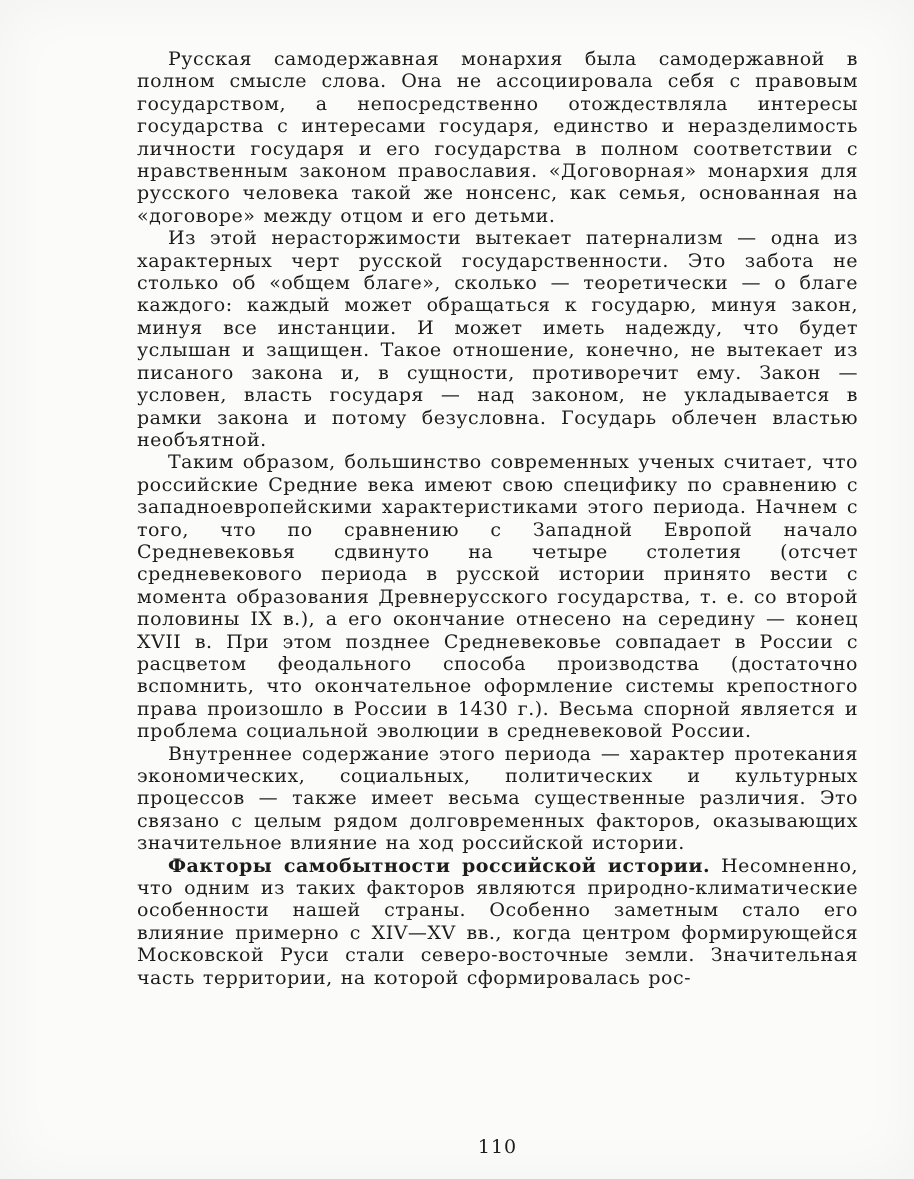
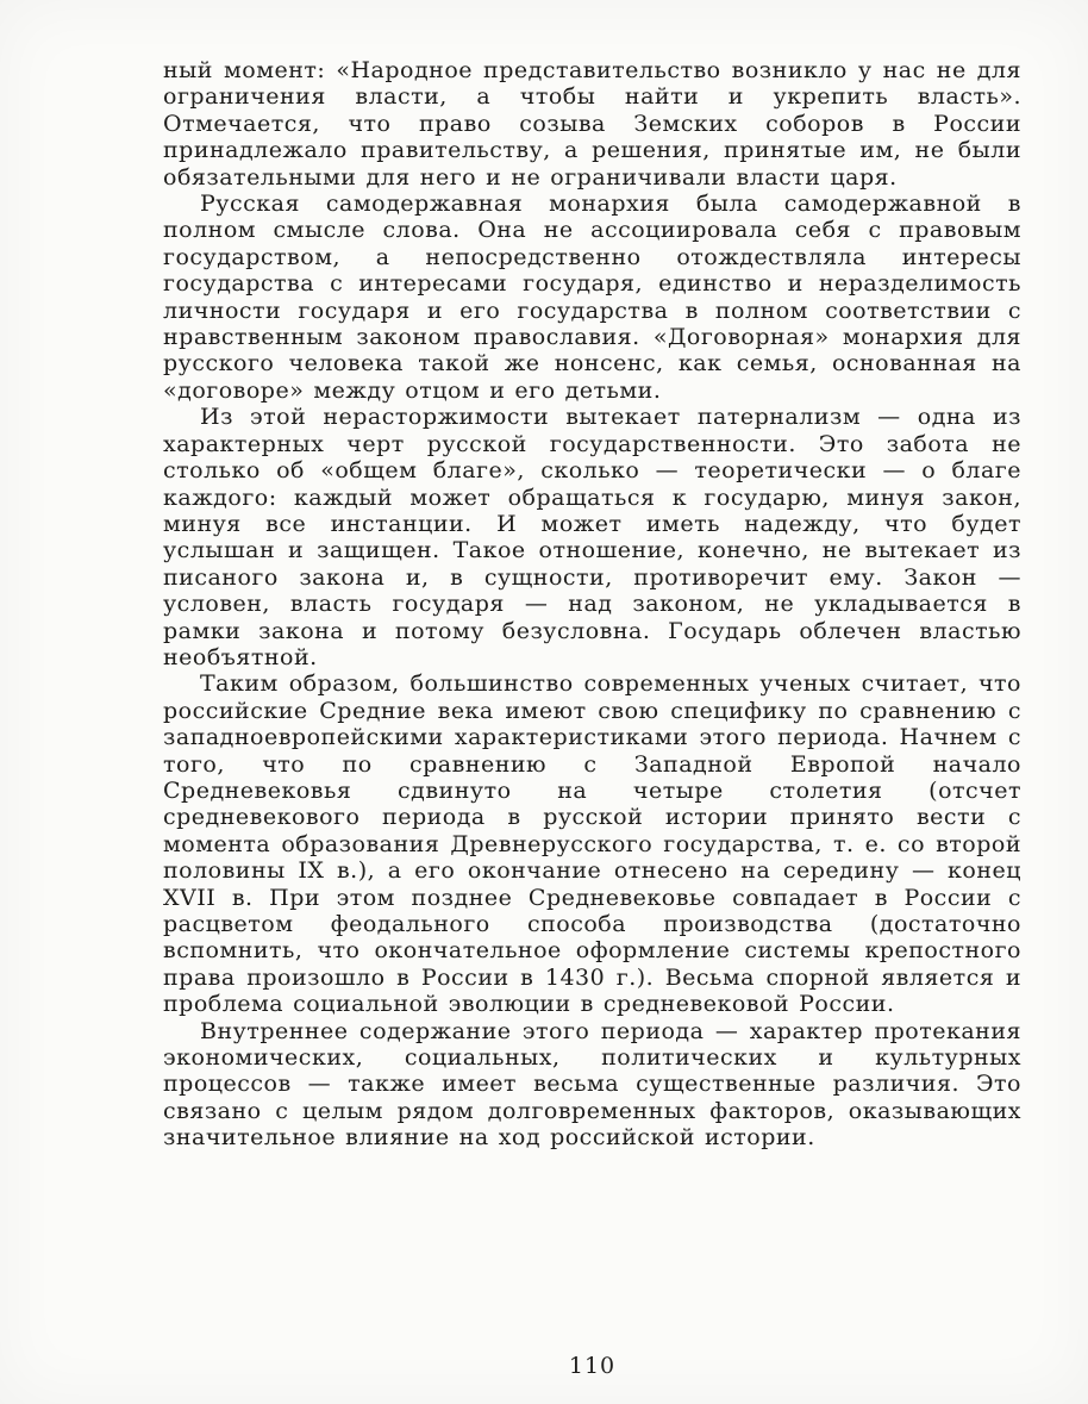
+ ный момент: «Народное представительство возникло у нас не для ограничения власти, а чтобы найти и укрепить власть». Отмечается, что право созыва Земских соборов в России принадлежало правительству, а решения, принятые им, не были обязательными для него и не ограничивали власти царя.
  Русская самодержавная монархия была самодержавной в полном смысле слова. Она не ассоциировала себя с правовым государством, а непосредственно отождествляла интересы государства с интересами государя, единство и неразделимость личности государя и его государства в полном соответствии с нравственным законом православия. «Договорная» монархия для русского человека такой же нонсенс, как семья, основанная на «договоре» между отцом и его детьми.
  Из этой нерасторжимости вытекает патернализм — одна из характерных черт русской государственности. Это забота не столько об «общем благе», сколько — теоретически — о благе каждого: каждый может обращаться к государю, минуя закон, минуя все инстанции. И может иметь надежду, что будет услышан и защищен. Такое отношение, конечно, не вытекает из писаного закона и, в сущности, противоречит ему. Закон — условен, власть государя — над законом, не укладывается в рамки закона и потому безусловна. Государь облечен властью необъятной.
  Таким образом, большинство современных ученых считает, что российские Средние века имеют свою специфику по сравнению с западноевропейскими характеристиками этого периода. Начнем с того, что по сравнению с Западной Европой начало Средневековья сдвинуто на четыре столетия (отсчет средневекового периода в русской истории принято вести с момента образования Древнерусского государства, т. е. со второй половины IX в.), а его окончание отнесено на середину — конец XVII в. При этом позднее Средневековье совпадает в России с расцветом феодального способа производства (достаточно вспомнить, что окончательное оформление системы крепостного права произошло в России в 1430 г.). Весьма спорной является и проблема социальной эволюции в средневековой России.
  Внутреннее содержание этого периода — характер протекания экономических, социальных, политических и культурных процессов — также имеет весьма существенные различия. Это связано с целым рядом долговременных факторов, оказывающих значительное влияние на ход российской истории.
- Факторы самобытности российской истории. Несомненно, что одним из таких факторов являются природно-климатические особенности нашей страны. Особенно заметным стало его влияние примерно с XIV—XV вв., когда центром формирующейся Московской Руси стали северо-восточные земли. Значительная часть территории, на которой сформировалась рос-
  110
